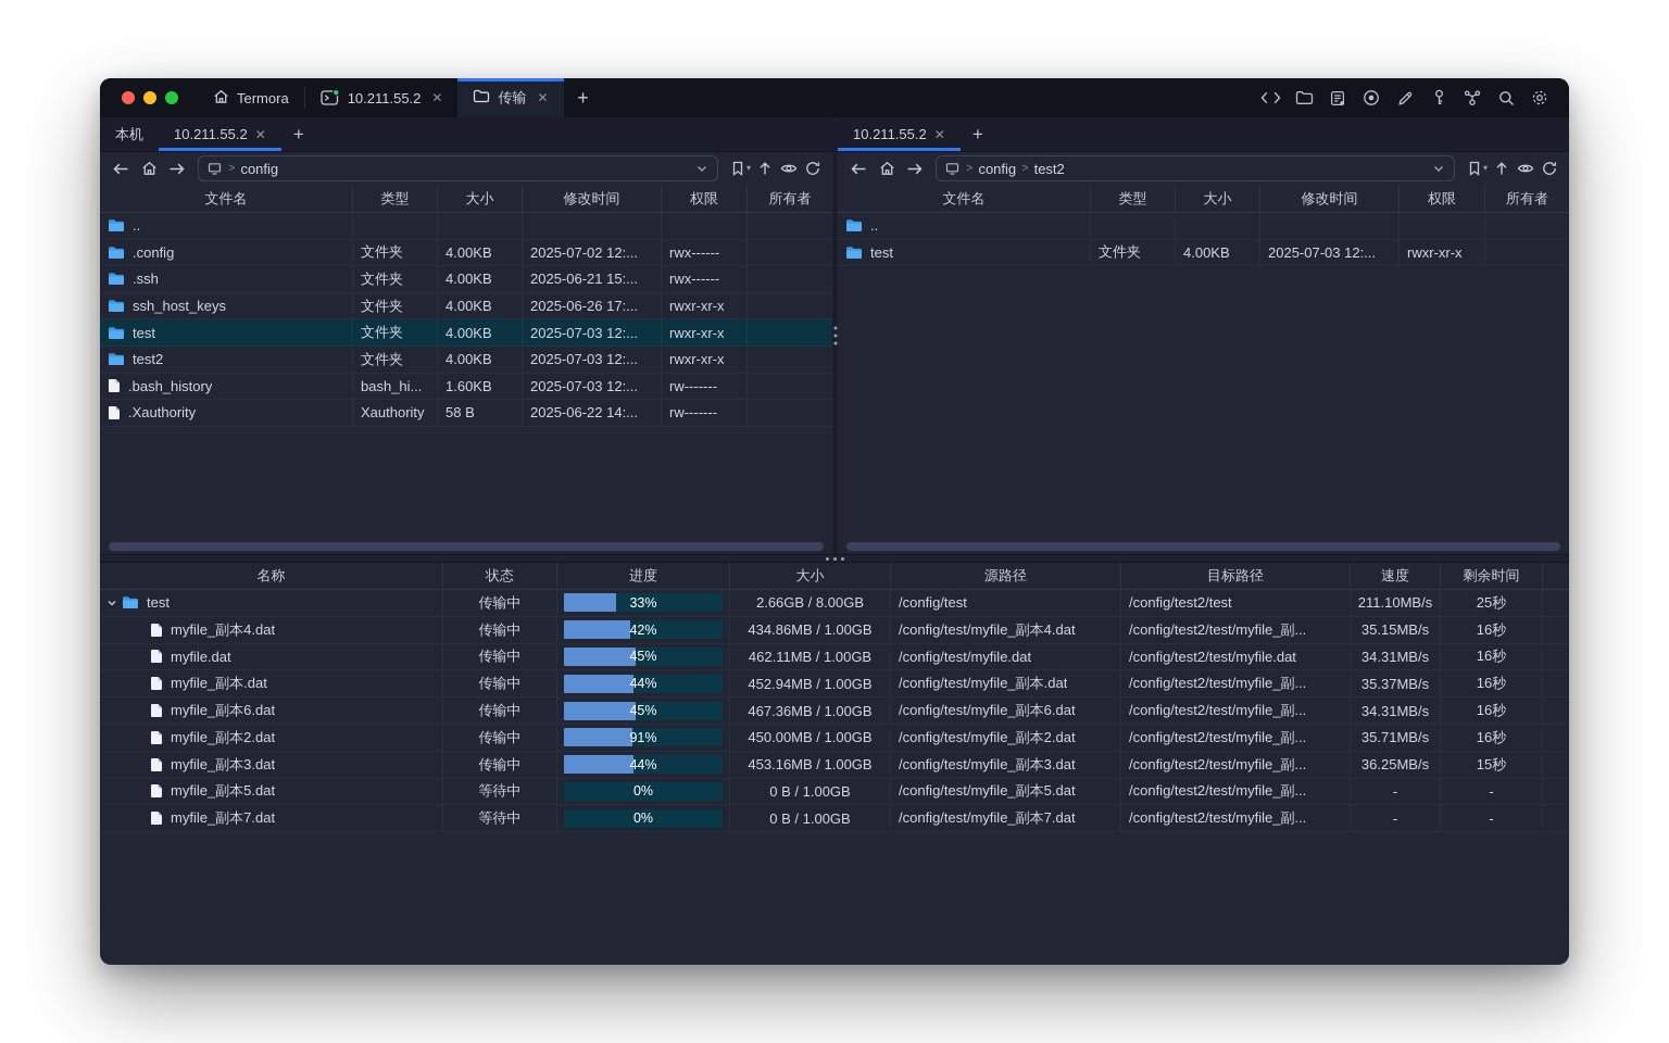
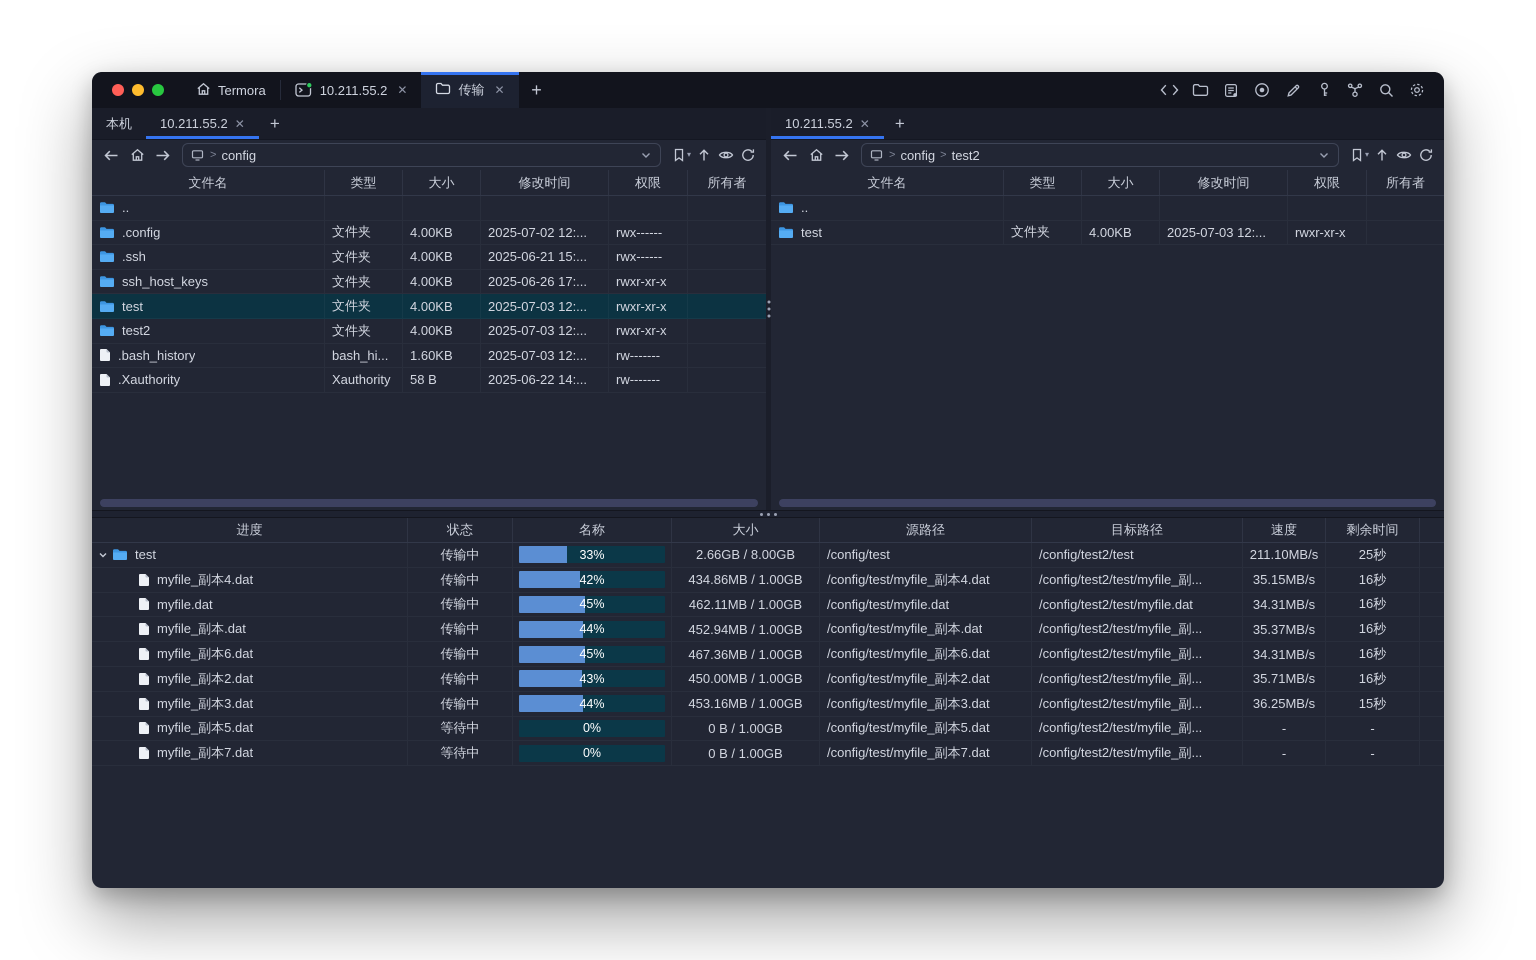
  Termora
  10.211.55.2
  ✕
  传输
  ✕
  +
  本机
  10.211.55.2
  ✕
  +
  >
  config
  ▾
  文件名
  类型
  大小
  修改时间
  权限
  所有者
  ..
  .config
  文件夹
  4.00KB
  2025-07-02 12:...
  rwx------
  .ssh
  文件夹
  4.00KB
  2025-06-21 15:...
  rwx------
  ssh_host_keys
  文件夹
  4.00KB
  2025-06-26 17:...
  rwxr-xr-x
  test
  文件夹
  4.00KB
  2025-07-03 12:...
  rwxr-xr-x
  test2
  文件夹
  4.00KB
  2025-07-03 12:...
  rwxr-xr-x
  .bash_history
  bash_hi...
  1.60KB
  2025-07-03 12:...
  rw-------
  .Xauthority
  Xauthority
  58 B
  2025-06-22 14:...
  rw-------
  10.211.55.2
  ✕
  +
  >
  config
  >
  test2
  ▾
  文件名
  类型
  大小
  修改时间
  权限
  所有者
  ..
  test
  文件夹
  4.00KB
  2025-07-03 12:...
  rwxr-xr-x
- 名称
+ 进度
  状态
- 进度
+ 名称
  大小
  源路径
  目标路径
  速度
  剩余时间
  test
  传输中
  33%
  2.66GB / 8.00GB
  /config/test
  /config/test2/test
  211.10MB/s
  25秒
  myfile_副本4.dat
  传输中
  42%
  434.86MB / 1.00GB
  /config/test/myfile_副本4.dat
  /config/test2/test/myfile_副...
  35.15MB/s
  16秒
  myfile.dat
  传输中
  45%
  462.11MB / 1.00GB
  /config/test/myfile.dat
  /config/test2/test/myfile.dat
  34.31MB/s
  16秒
  myfile_副本.dat
  传输中
  44%
  452.94MB / 1.00GB
  /config/test/myfile_副本.dat
  /config/test2/test/myfile_副...
  35.37MB/s
  16秒
  myfile_副本6.dat
  传输中
  45%
  467.36MB / 1.00GB
  /config/test/myfile_副本6.dat
  /config/test2/test/myfile_副...
  34.31MB/s
  16秒
  myfile_副本2.dat
  传输中
- 91%
+ 43%
  450.00MB / 1.00GB
  /config/test/myfile_副本2.dat
  /config/test2/test/myfile_副...
  35.71MB/s
  16秒
  myfile_副本3.dat
  传输中
  44%
  453.16MB / 1.00GB
  /config/test/myfile_副本3.dat
  /config/test2/test/myfile_副...
  36.25MB/s
  15秒
  myfile_副本5.dat
  等待中
  0%
  0 B / 1.00GB
  /config/test/myfile_副本5.dat
  /config/test2/test/myfile_副...
  -
  -
  myfile_副本7.dat
  等待中
  0%
  0 B / 1.00GB
  /config/test/myfile_副本7.dat
  /config/test2/test/myfile_副...
  -
  -
